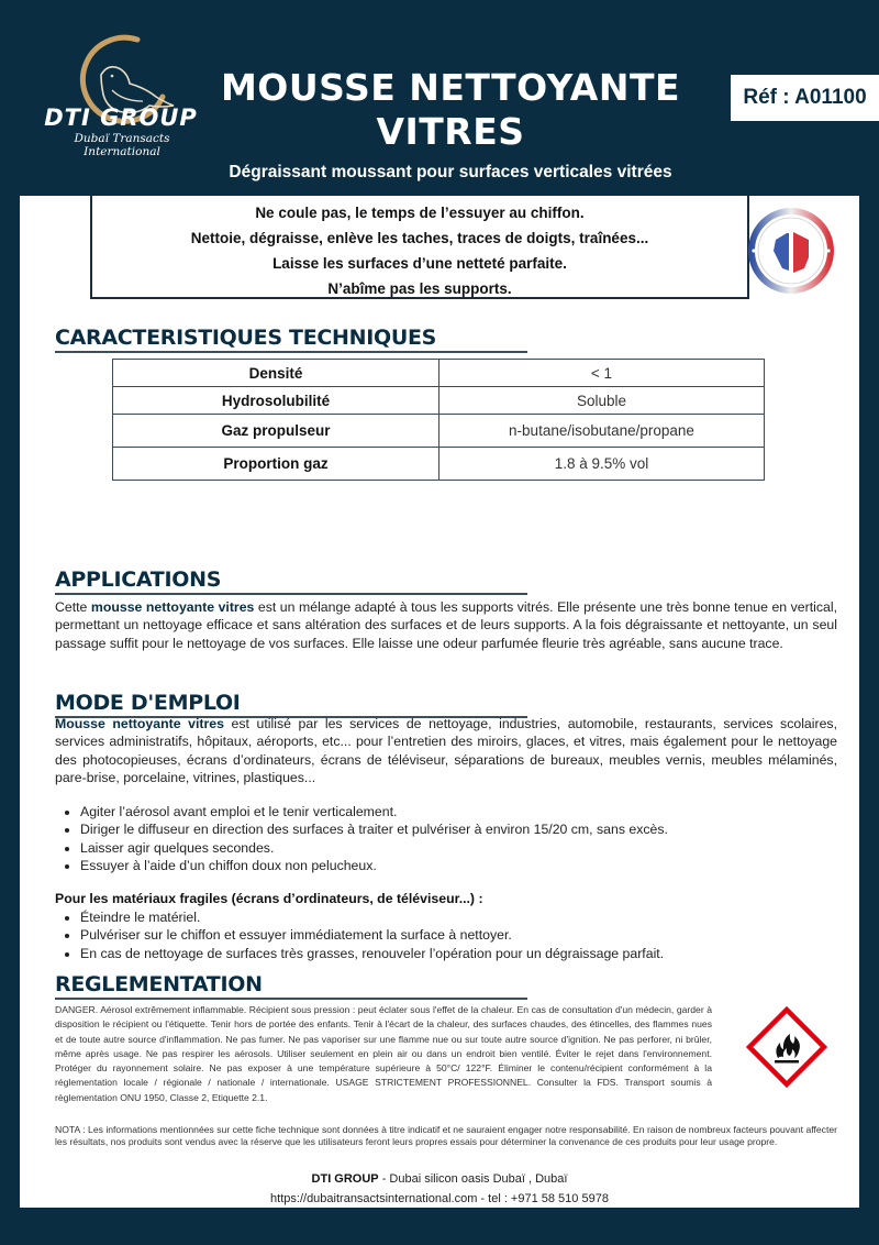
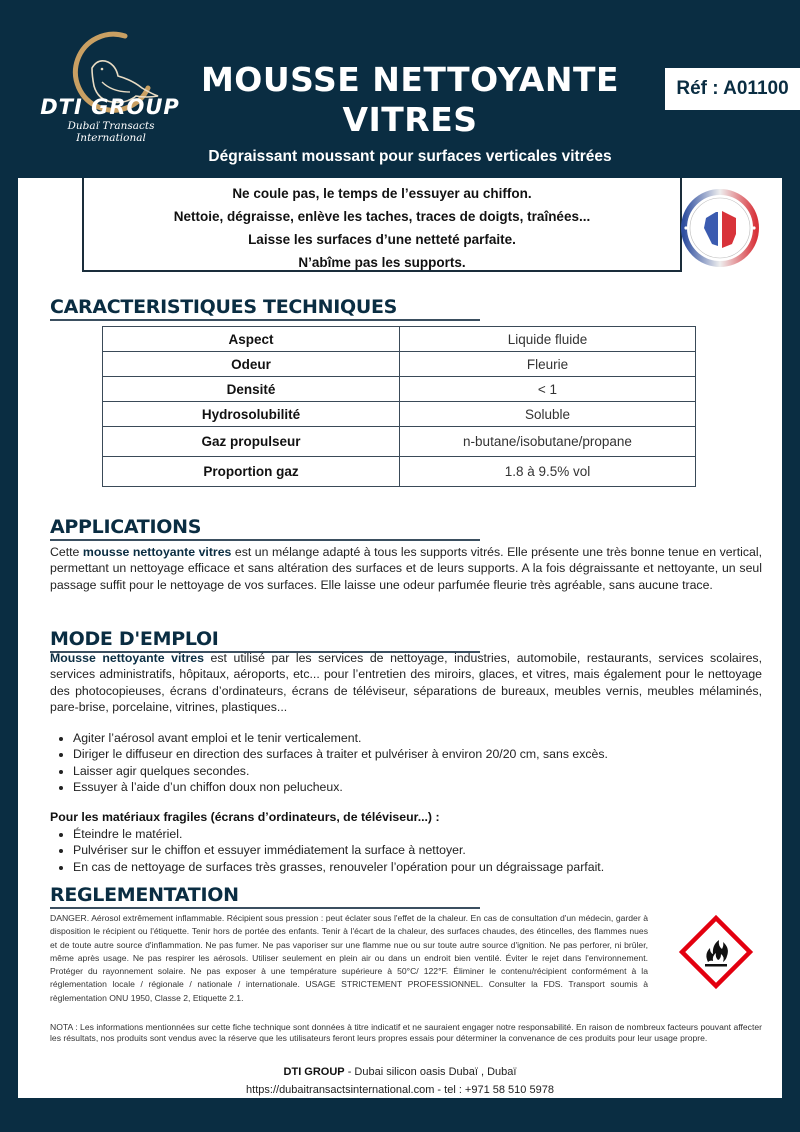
  DTI GROUP
  Dubaï Transacts International
  MOUSSE NETTOYANTE
  VITRES
  Réf : A01100
  Dégraissant moussant pour surfaces verticales vitrées
  Ne coule pas, le temps de l’essuyer au chiffon.
  Nettoie, dégraisse, enlève les taches, traces de doigts, traînées...
  Laisse les surfaces d’une netteté parfaite.
  N’abîme pas les supports.
  CARACTERISTIQUES TECHNIQUES
+ Aspect	Liquide fluide
+ Odeur	Fleurie
  Densité	< 1
  Hydrosolubilité	Soluble
  Gaz propulseur	n-butane/isobutane/propane
  Proportion gaz	1.8 à 9.5% vol
  APPLICATIONS
  Cette mousse nettoyante vitres est un mélange adapté à tous les supports vitrés. Elle présente une très bonne tenue en vertical, permettant un nettoyage efficace et sans altération des surfaces et de leurs supports. A la fois dégraissante et nettoyante, un seul passage suffit pour le nettoyage de vos surfaces. Elle laisse une odeur parfumée fleurie très agréable, sans aucune trace.
  MODE D'EMPLOI
  Mousse nettoyante vitres est utilisé par les services de nettoyage, industries, automobile, restaurants, services scolaires, services administratifs, hôpitaux, aéroports, etc... pour l’entretien des miroirs, glaces, et vitres, mais également pour le nettoyage des photocopieuses, écrans d’ordinateurs, écrans de téléviseur, séparations de bureaux, meubles vernis, meubles mélaminés, pare-brise, porcelaine, vitrines, plastiques...
  Agiter l’aérosol avant emploi et le tenir verticalement.
- Diriger le diffuseur en direction des surfaces à traiter et pulvériser à environ 15/20 cm, sans excès.
+ Diriger le diffuseur en direction des surfaces à traiter et pulvériser à environ 20/20 cm, sans excès.
  Laisser agir quelques secondes.
  Essuyer à l’aide d’un chiffon doux non pelucheux.
  Pour les matériaux fragiles (écrans d’ordinateurs, de téléviseur...) :
  Éteindre le matériel.
  Pulvériser sur le chiffon et essuyer immédiatement la surface à nettoyer.
  En cas de nettoyage de surfaces très grasses, renouveler l’opération pour un dégraissage parfait.
  REGLEMENTATION
  DANGER. Aérosol extrêmement inflammable. Récipient sous pression : peut éclater sous l'effet de la chaleur. En cas de consultation d'un médecin, garder à disposition le récipient ou l'étiquette. Tenir hors de portée des enfants. Tenir à l'écart de la chaleur, des surfaces chaudes, des étincelles, des flammes nues et de toute autre source d'inflammation. Ne pas fumer. Ne pas vaporiser sur une flamme nue ou sur toute autre source d'ignition. Ne pas perforer, ni brûler, même après usage. Ne pas respirer les aérosols. Utiliser seulement en plein air ou dans un endroit bien ventilé. Éviter le rejet dans l'environnement. Protéger du rayonnement solaire. Ne pas exposer à une température supérieure à 50°C/ 122°F. Éliminer le contenu/récipient conformément à la réglementation locale / régionale / nationale / internationale. USAGE STRICTEMENT PROFESSIONNEL. Consulter la FDS. Transport soumis à règlementation ONU 1950, Classe 2, Etiquette 2.1.
  NOTA : Les informations mentionnées sur cette fiche technique sont données à titre indicatif et ne sauraient engager notre responsabilité. En raison de nombreux facteurs pouvant affecter les résultats, nos produits sont vendus avec la réserve que les utilisateurs feront leurs propres essais pour déterminer la convenance de ces produits pour leur usage propre.
  DTI GROUP - Dubai silicon oasis Dubaï , Dubaï
  https://dubaitransactsinternational.com - tel : +971 58 510 5978
